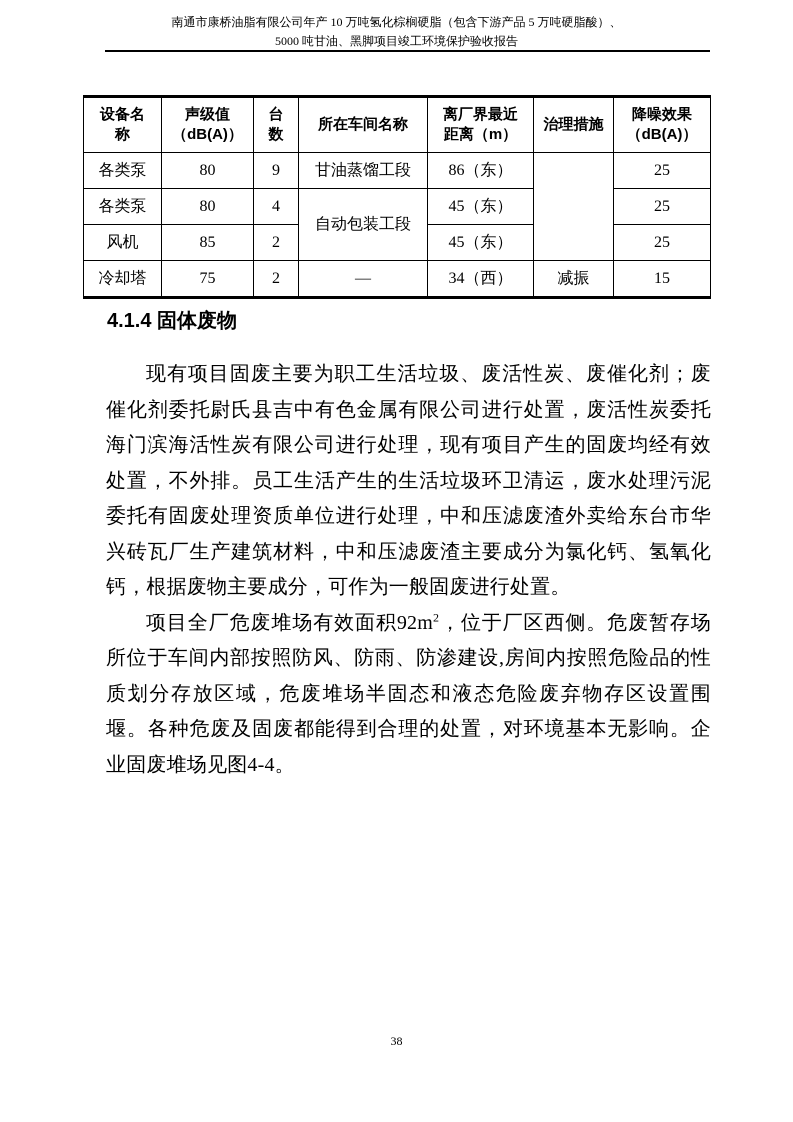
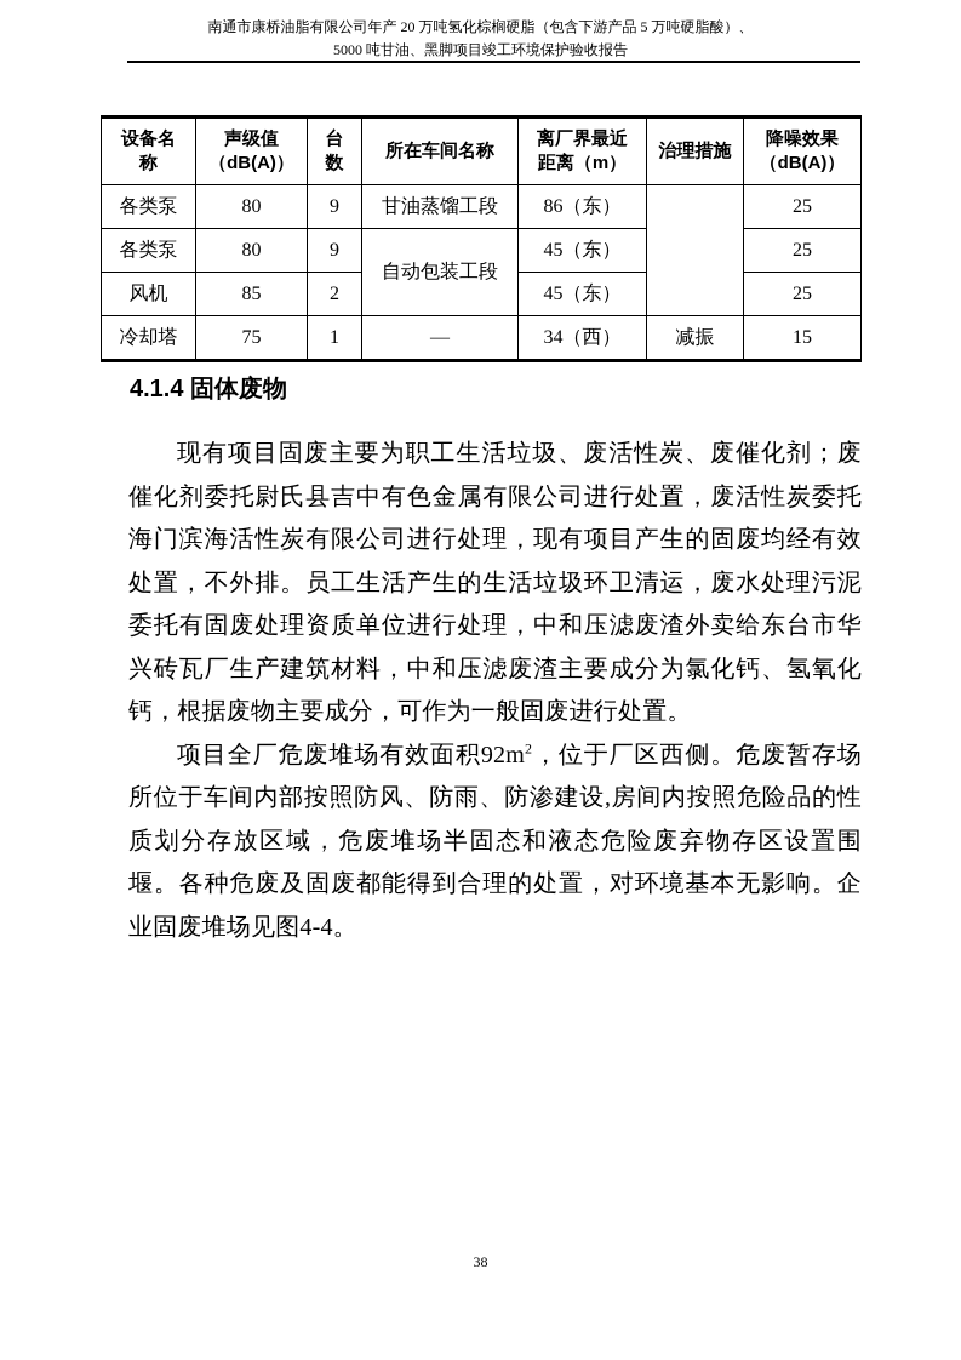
- 南通市康桥油脂有限公司年产 10 万吨氢化棕榈硬脂（包含下游产品 5 万吨硬脂酸）、
+ 南通市康桥油脂有限公司年产 20 万吨氢化棕榈硬脂（包含下游产品 5 万吨硬脂酸）、
  5000 吨甘油、黑脚项目竣工环境保护验收报告
  设备名 称	声级值 （dB(A)）	台 数	所在车间名称	离厂界最近 距离（m）	治理措施	降噪效果 （dB(A)）
  各类泵	80	9	甘油蒸馏工段	86（东）		25
- 各类泵	80	4	自动包装工段	45（东）	25
+ 各类泵	80	9	自动包装工段	45（东）	25
  风机	85	2	45（东）	25
- 冷却塔	75	2	—	34（西）	减振	15
+ 冷却塔	75	1	—	34（西）	减振	15
  4.1.4 固体废物
  现有项目固废主要为职工生活垃圾、废活性炭、废催化剂；废催化剂委托尉氏县吉中有色金属有限公司进行处置，废活性炭委托海门滨海活性炭有限公司进行处理，现有项目产生的固废均经有效处置，不外排。员工生活产生的生活垃圾环卫清运，废水处理污泥委托有固废处理资质单位进行处理，中和压滤废渣外卖给东台市华兴砖瓦厂生产建筑材料，中和压滤废渣主要成分为氯化钙、氢氧化钙，根据废物主要成分，可作为一般固废进行处置。
  项目全厂危废堆场有效面积92m2，位于厂区西侧。危废暂存场所位于车间内部按照防风、防雨、防渗建设,房间内按照危险品的性质划分存放区域，危废堆场半固态和液态危险废弃物存区设置围堰。各种危废及固废都能得到合理的处置，对环境基本无影响。企业固废堆场见图4-4。
  38
